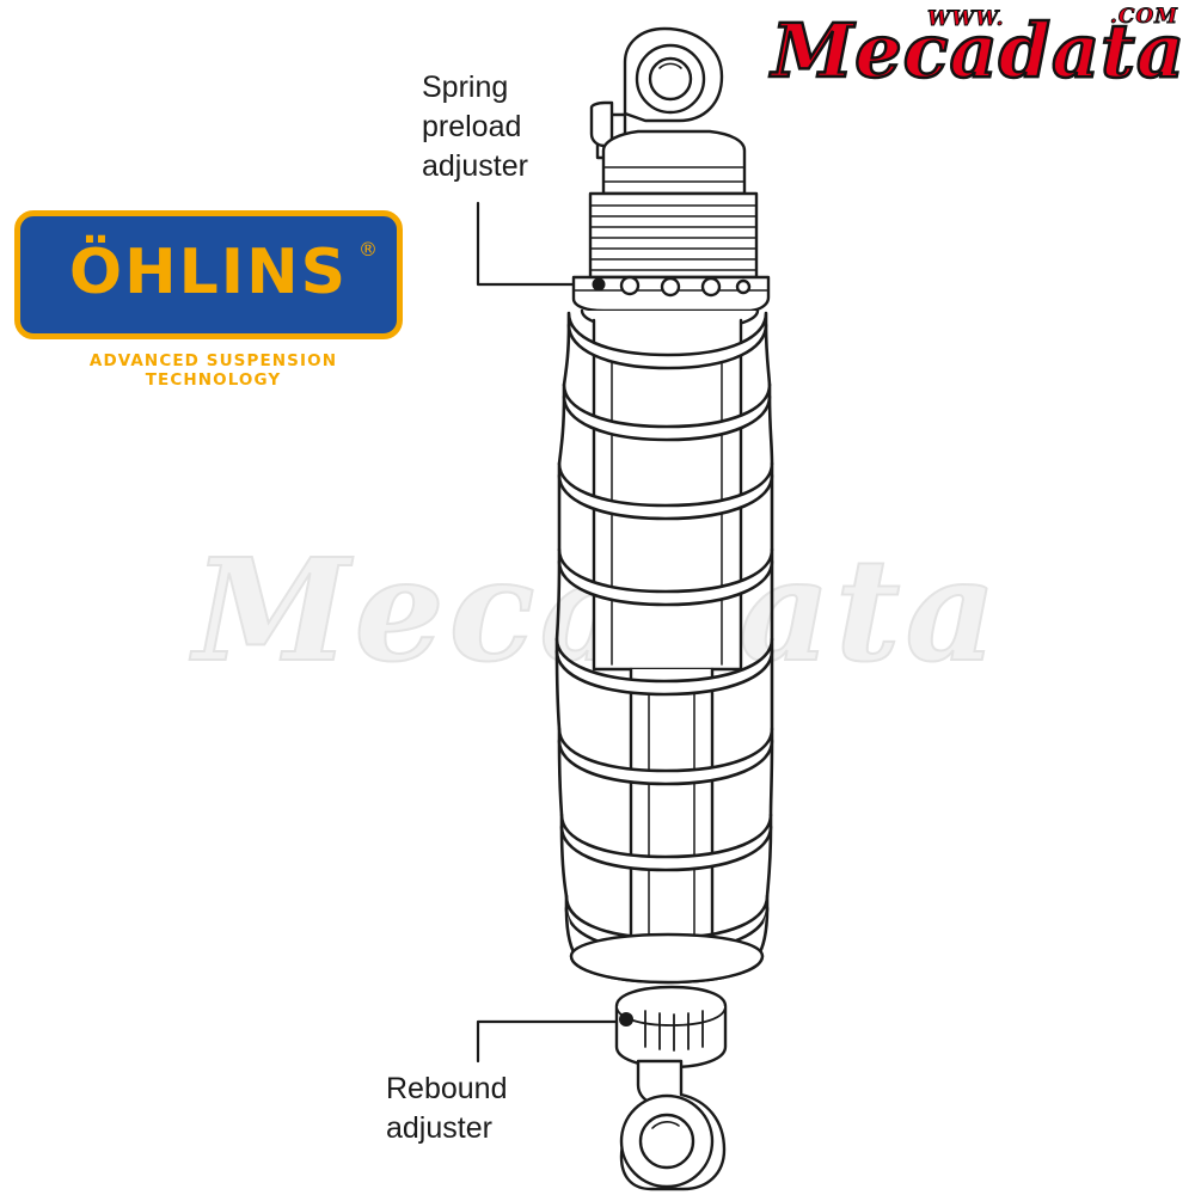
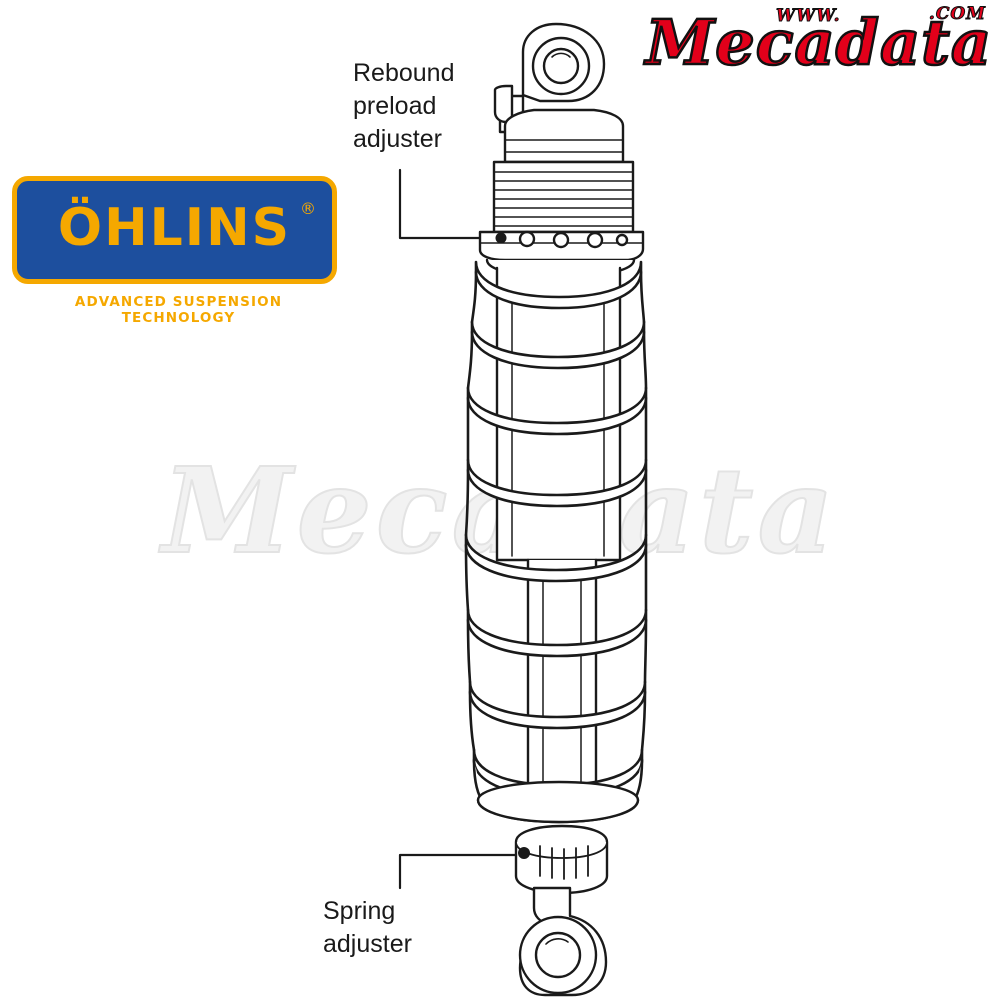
  Mecaata
  WWW.
  .COM
  Mecadata
  ÖHLINS
  ®
  ADVANCED SUSPENSION TECHNOLOGY
- Spring
+ Rebound
  preload
  adjuster
- Rebound
+ Spring
  adjuster
